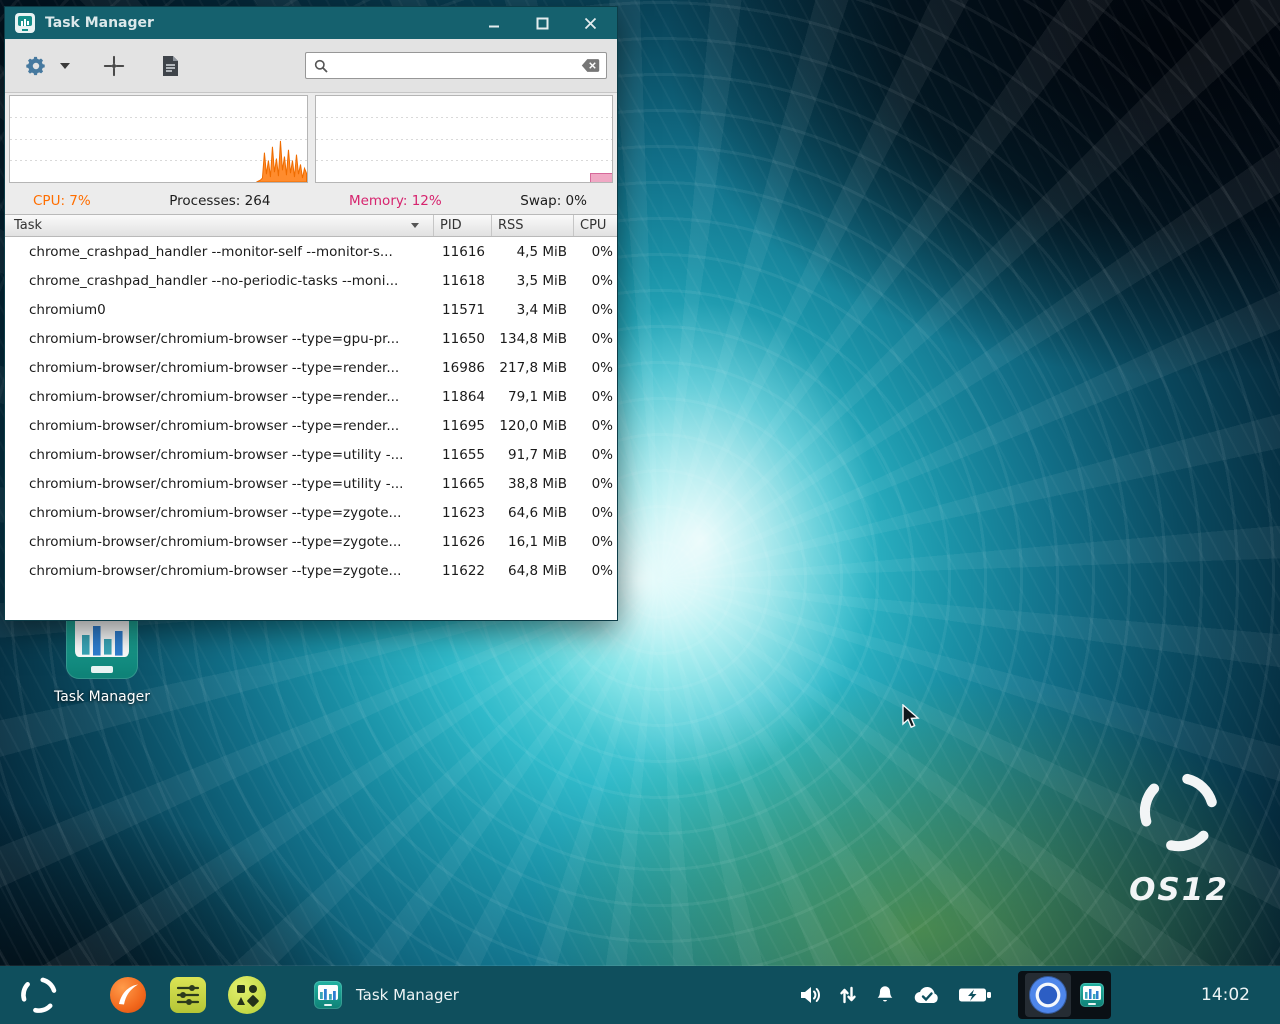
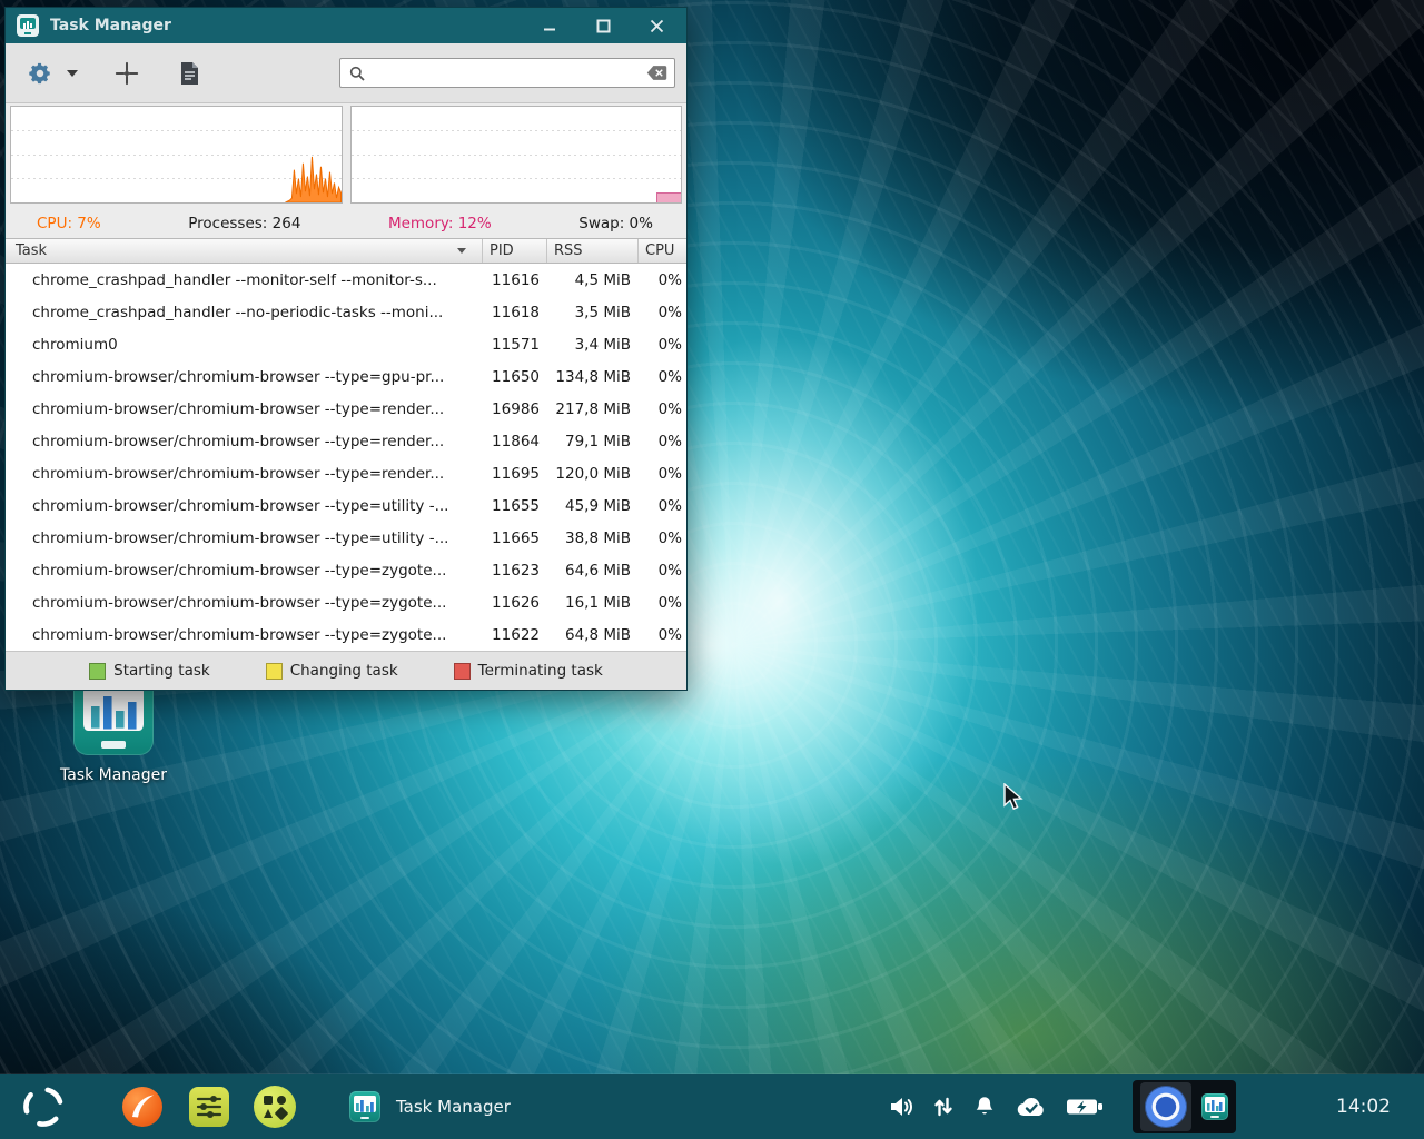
- OS12
  Task Manager
  Task Manager
  CPU: 7%
  Processes: 264
  Memory: 12%
  Swap: 0%
  Task
  PID
  RSS
  CPU
  chrome_crashpad_handler --monitor-self --monitor-s...
  11616
  4,5 MiB
  0%
  chrome_crashpad_handler --no-periodic-tasks --moni...
  11618
  3,5 MiB
  0%
  chromium0
  11571
  3,4 MiB
  0%
  chromium-browser/chromium-browser --type=gpu-pr...
  11650
  134,8 MiB
  0%
  chromium-browser/chromium-browser --type=render...
  16986
  217,8 MiB
  0%
  chromium-browser/chromium-browser --type=render...
  11864
  79,1 MiB
  0%
  chromium-browser/chromium-browser --type=render...
  11695
  120,0 MiB
  0%
  chromium-browser/chromium-browser --type=utility -...
  11655
- 91,7 MiB
+ 45,9 MiB
  0%
  chromium-browser/chromium-browser --type=utility -...
  11665
  38,8 MiB
  0%
  chromium-browser/chromium-browser --type=zygote...
  11623
  64,6 MiB
  0%
  chromium-browser/chromium-browser --type=zygote...
  11626
  16,1 MiB
  0%
  chromium-browser/chromium-browser --type=zygote...
  11622
  64,8 MiB
  0%
+ Starting task
+ Changing task
+ Terminating task
  Task Manager
  14:02
